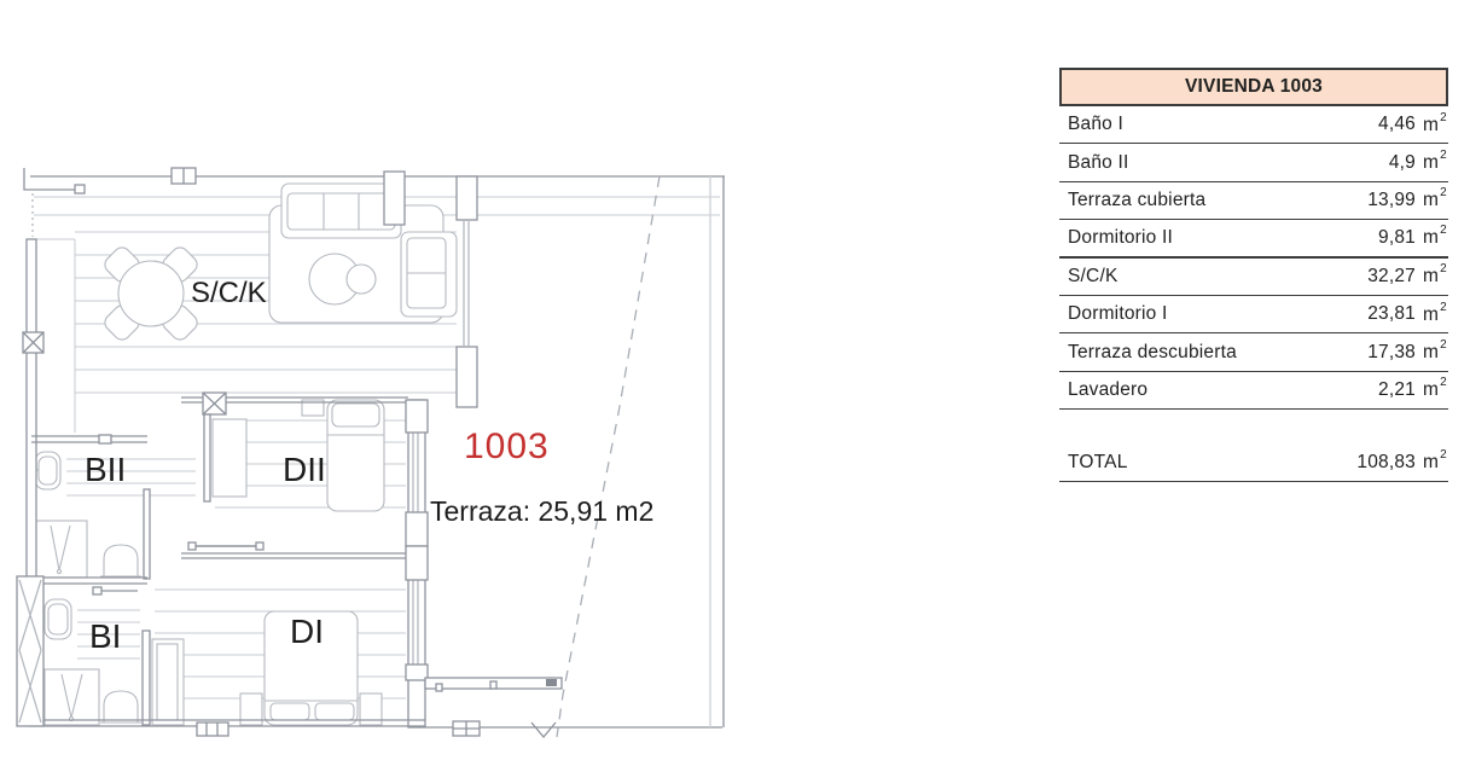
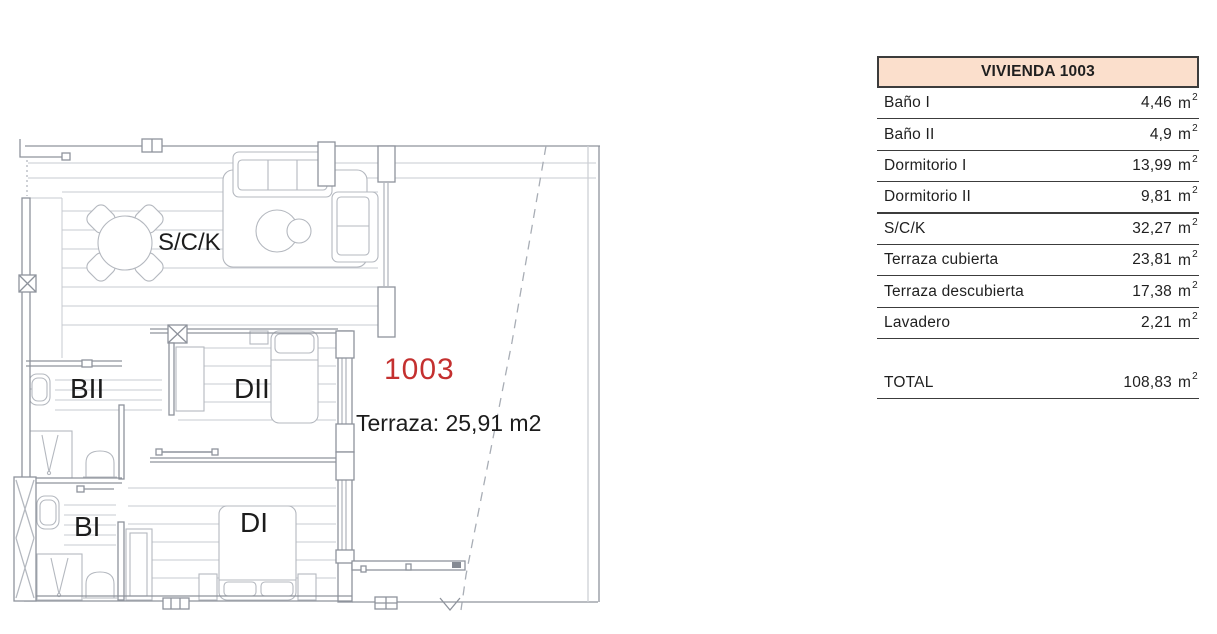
  S/C/K
  BII
  DII
  BI
  DI
  1003
  Terraza: 25,91 m2
  VIVIENDA 1003
  Baño I
  4,46
  m2
  Baño II
  4,9
  m2
- Terraza cubierta
+ Dormitorio I
  13,99
  m2
  Dormitorio II
  9,81
  m2
  S/C/K
  32,27
  m2
- Dormitorio I
+ Terraza cubierta
  23,81
  m2
  Terraza descubierta
  17,38
  m2
  Lavadero
  2,21
  m2
  TOTAL
  108,83
  m2
